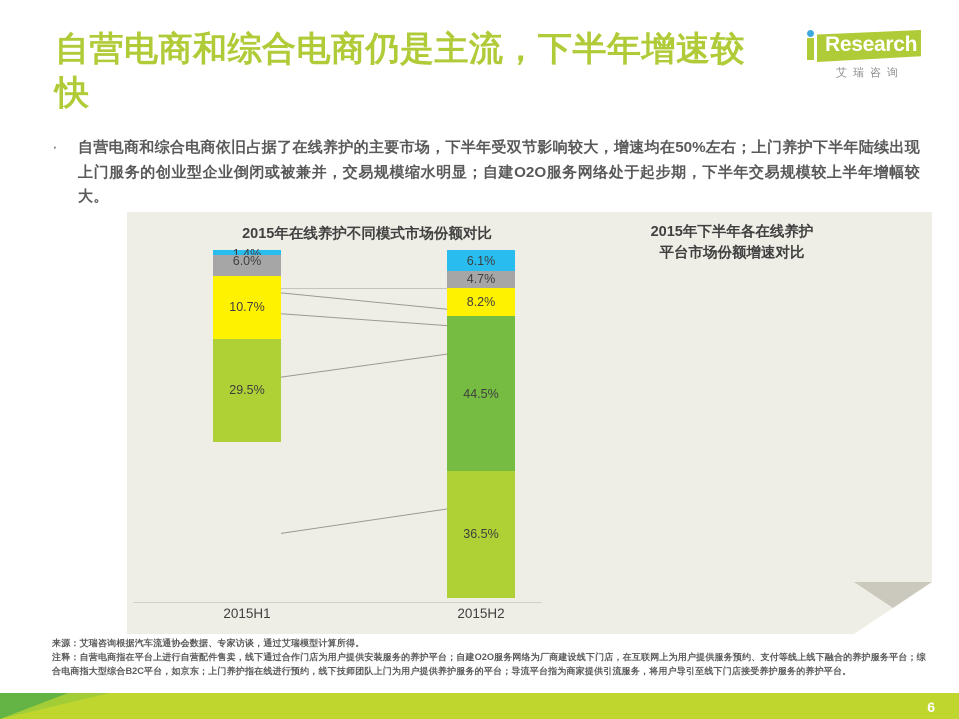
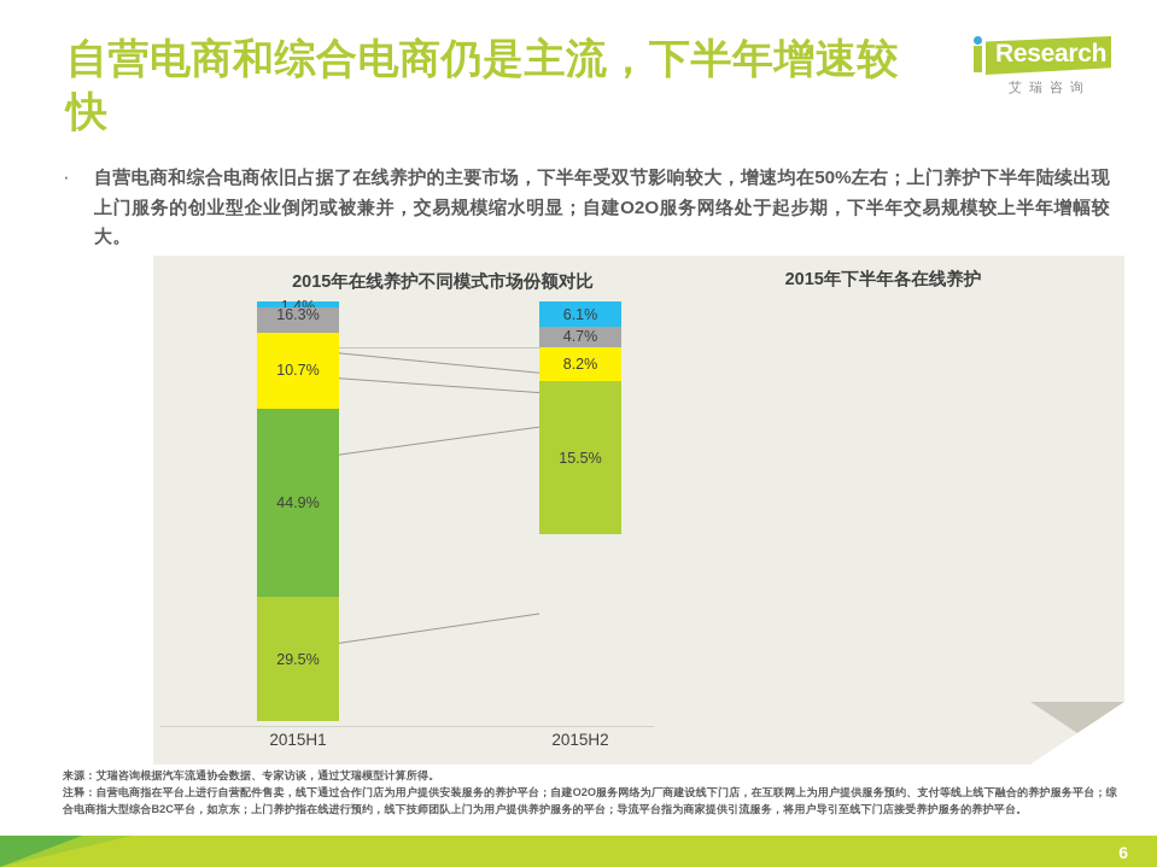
  自营电商和综合电商仍是主流，下半年增速较快
  Research
  艾瑞咨询
  ·
  自营电商和综合电商依旧占据了在线养护的主要市场，下半年受双节影响较大，增速均在50%左右；上门养护下半年陆续出现上门服务的创业型企业倒闭或被兼并，交易规模缩水明显；自建O2O服务网络处于起步期，下半年交易规模较上半年增幅较大。
  2015年在线养护不同模式市场份额对比
  2015年下半年各在线养护
- 平台市场份额增速对比
- 6.0%
+ 16.3%
  10.7%
+ 44.9%
  29.5%
  6.1%
  4.7%
  8.2%
- 44.5%
- 36.5%
+ 15.5%
  2015H1
  2015H2
  来源：艾瑞咨询根据汽车流通协会数据、专家访谈，通过艾瑞模型计算所得。
  注释：自营电商指在平台上进行自营配件售卖，线下通过合作门店为用户提供安装服务的养护平台；自建O2O服务网络为厂商建设线下门店，在互联网上为用户提供服务预约、支付等线上线下融合的养护服务平台；综合电商指大型综合B2C平台，如京东；上门养护指在线进行预约，线下技师团队上门为用户提供养护服务的平台；导流平台指为商家提供引流服务，将用户导引至线下门店接受养护服务的养护平台。
  6
